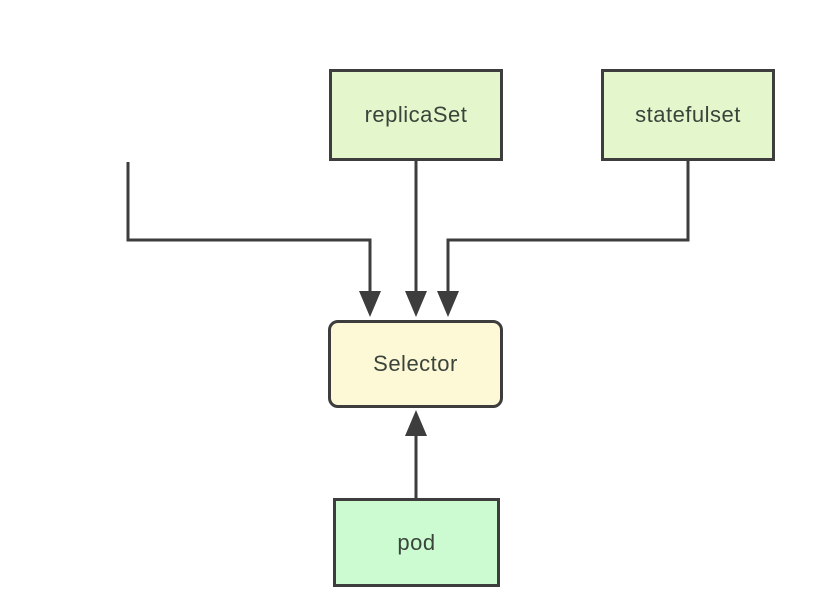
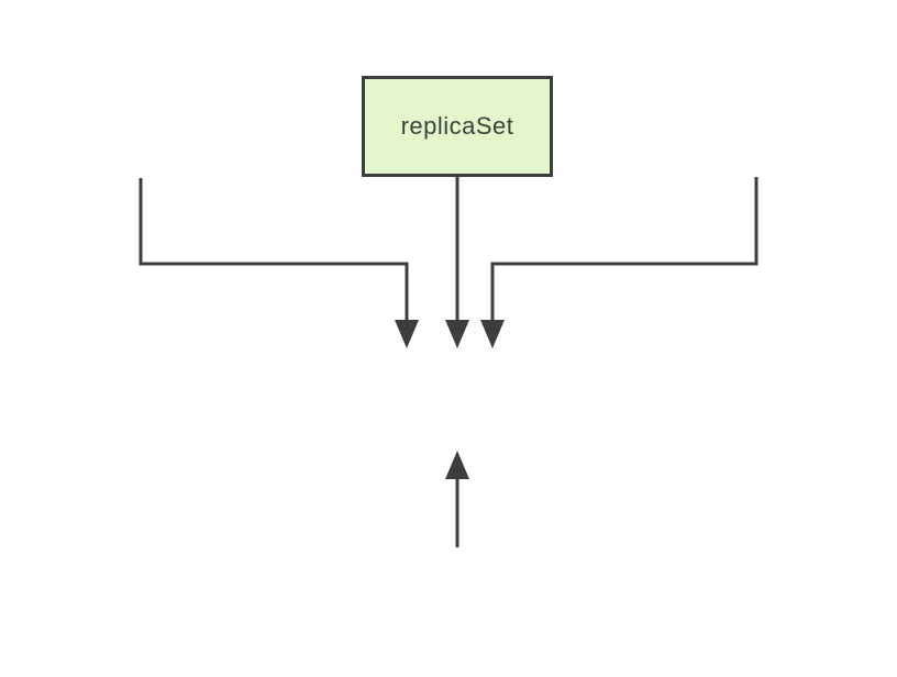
  replicaSet
- statefulset
- Selector
- pod
